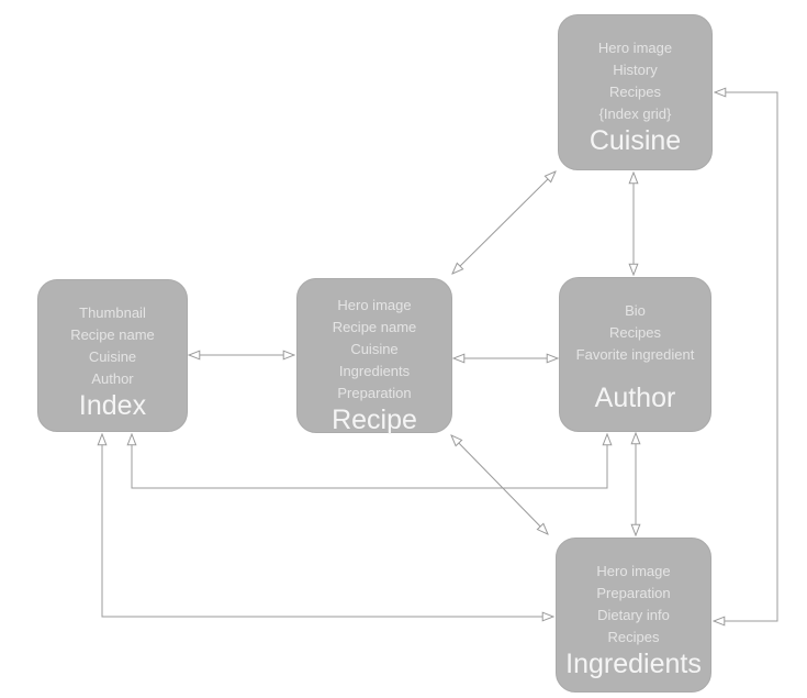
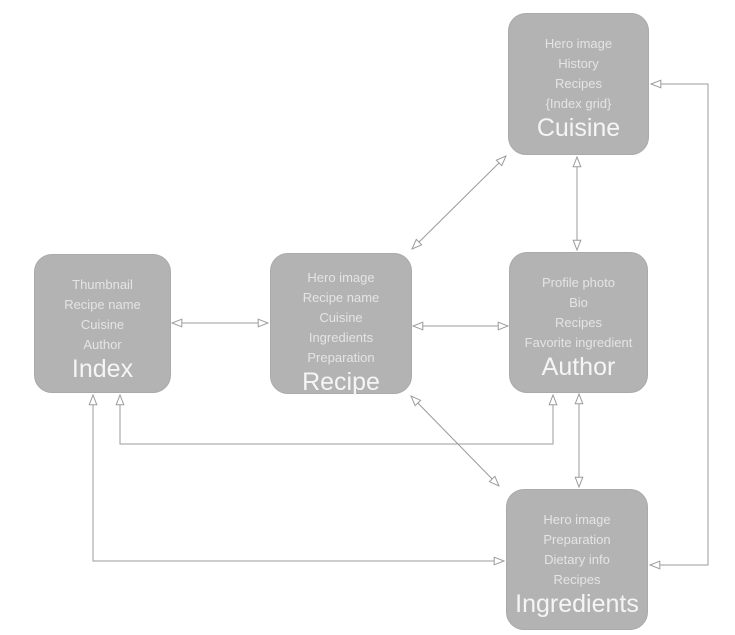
  Hero image
  History
  Recipes
  {Index grid}
  Cuisine
  Thumbnail
  Recipe name
  Cuisine
  Author
  Index
  Hero image
  Recipe name
  Cuisine
  Ingredients
  Preparation
  Recipe
+ Profile photo
  Bio
  Recipes
  Favorite ingredient
  Author
  Hero image
  Preparation
  Dietary info
  Recipes
  Ingredients
